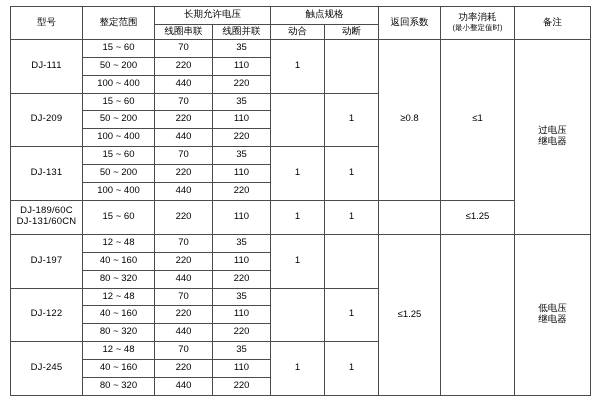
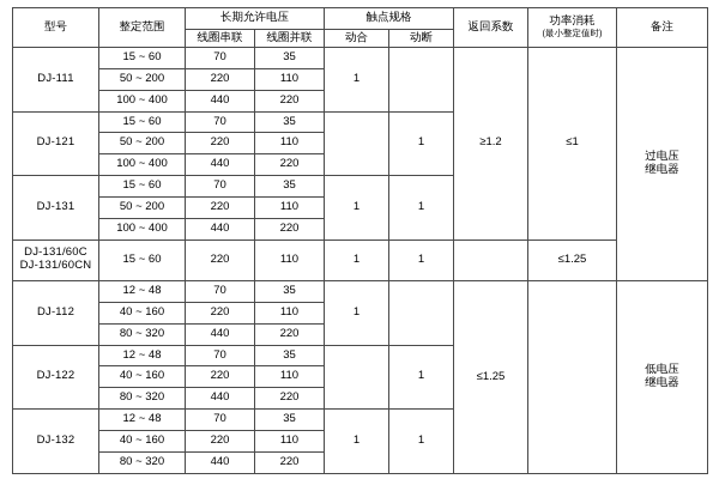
  型号	整定范围	长期允许电压	触点规格	返回系数	功率消耗 (最小整定值时)	备注
  线圈串联	线圈并联	动合	动断
- DJ-111	15 ~ 60	70	35	1		≥0.8	≤1	过电压 继电器
+ DJ-111	15 ~ 60	70	35	1		≥1.2	≤1	过电压 继电器
  50 ~ 200	220	110
  100 ~ 400	440	220
- DJ-209	15 ~ 60	70	35		1
+ DJ-121	15 ~ 60	70	35		1
  50 ~ 200	220	110
  100 ~ 400	440	220
  DJ-131	15 ~ 60	70	35	1	1
  50 ~ 200	220	110
  100 ~ 400	440	220
- DJ-189/60C DJ-131/60CN	15 ~ 60	220	110	1	1		≤1.25
+ DJ-131/60C DJ-131/60CN	15 ~ 60	220	110	1	1		≤1.25
- DJ-197	12 ~ 48	70	35	1		≤1.25		低电压 继电器
+ DJ-112	12 ~ 48	70	35	1		≤1.25		低电压 继电器
  40 ~ 160	220	110
  80 ~ 320	440	220
  DJ-122	12 ~ 48	70	35		1
  40 ~ 160	220	110
  80 ~ 320	440	220
- DJ-245	12 ~ 48	70	35	1	1
+ DJ-132	12 ~ 48	70	35	1	1
  40 ~ 160	220	110
  80 ~ 320	440	220
